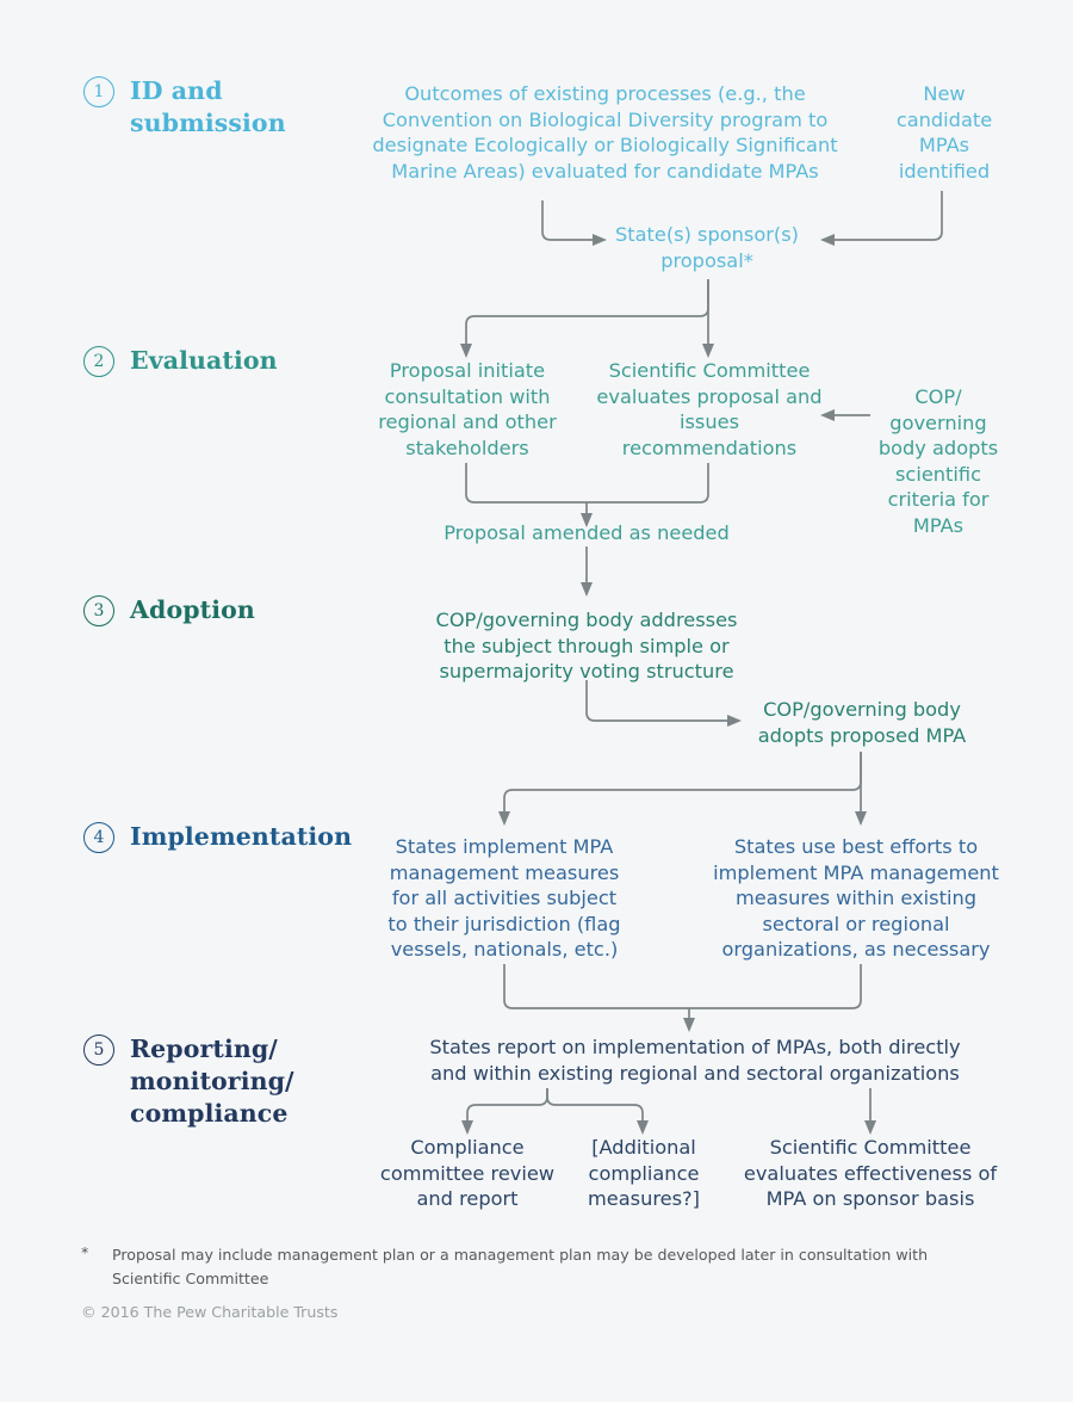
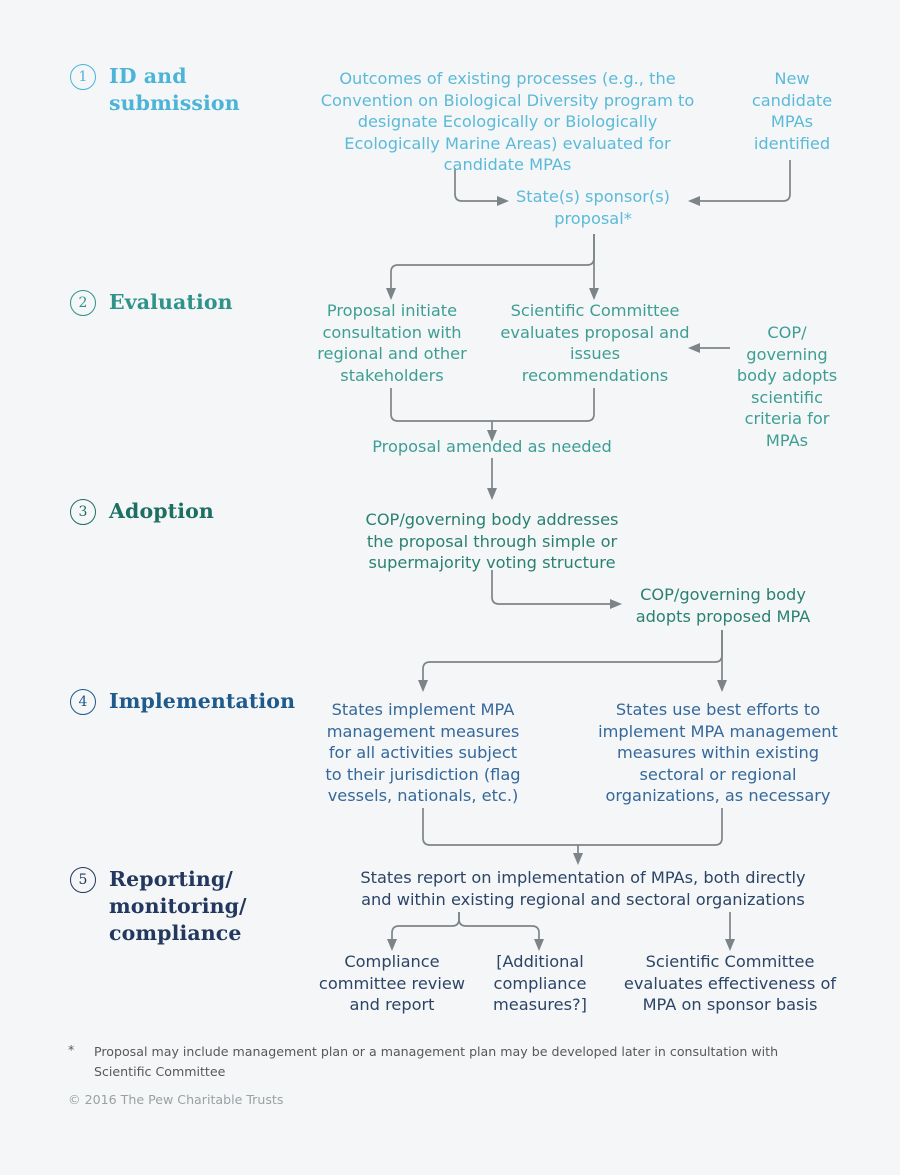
  1
  ID and
  submission
  2
  Evaluation
  3
  Adoption
  4
  Implementation
  5
  Reporting/
  monitoring/
  compliance
- Outcomes of existing processes (e.g., the Convention on Biological Diversity program to designate Ecologically or Biologically Significant Marine Areas) evaluated for candidate MPAs
+ Outcomes of existing processes (e.g., the Convention on Biological Diversity program to designate Ecologically or Biologically Ecologically Marine Areas) evaluated for candidate MPAs
  New candidate MPAs identified
  State(s) sponsor(s) proposal*
  Proposal initiate consultation with regional and other stakeholders
  Scientific Committee evaluates proposal and issues recommendations
  COP/ governing body adopts scientific criteria for MPAs
  Proposal amended as needed
- COP/governing body addresses the subject through simple or supermajority voting structure
+ COP/governing body addresses the proposal through simple or supermajority voting structure
  COP/governing body adopts proposed MPA
  States implement MPA management measures for all activities subject to their jurisdiction (flag vessels, nationals, etc.)
  States use best efforts to implement MPA management measures within existing sectoral or regional organizations, as necessary
  States report on implementation of MPAs, both directly and within existing regional and sectoral organizations
  Compliance committee review and report
  [Additional compliance measures?]
  Scientific Committee evaluates effectiveness of MPA on sponsor basis
  *
  Proposal may include management plan or a management plan may be developed later in consultation with Scientific Committee
  © 2016 The Pew Charitable Trusts
